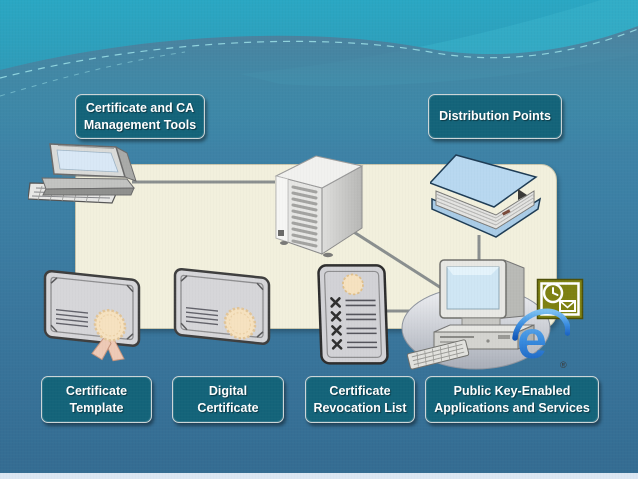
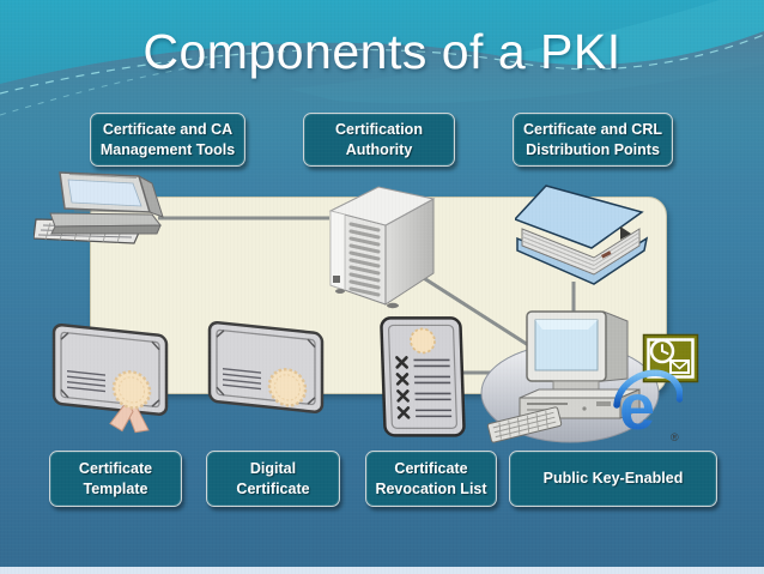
+ Components of a PKI
  Certificate and CA
  Management Tools
+ Certification
+ Authority
+ Certificate and CRL
  Distribution Points
  Certificate
  Template
  Digital
  Certificate
  Certificate
  Revocation List
  Public Key-Enabled
- Applications and Services
  e
  ®
